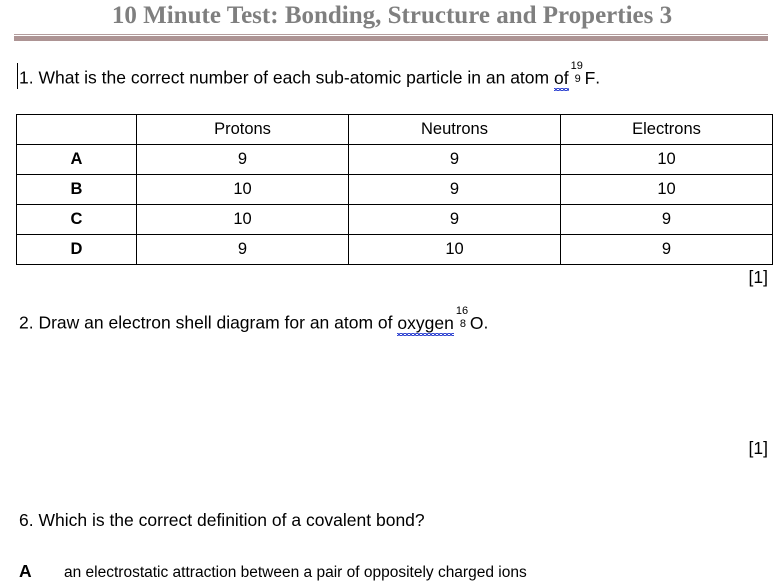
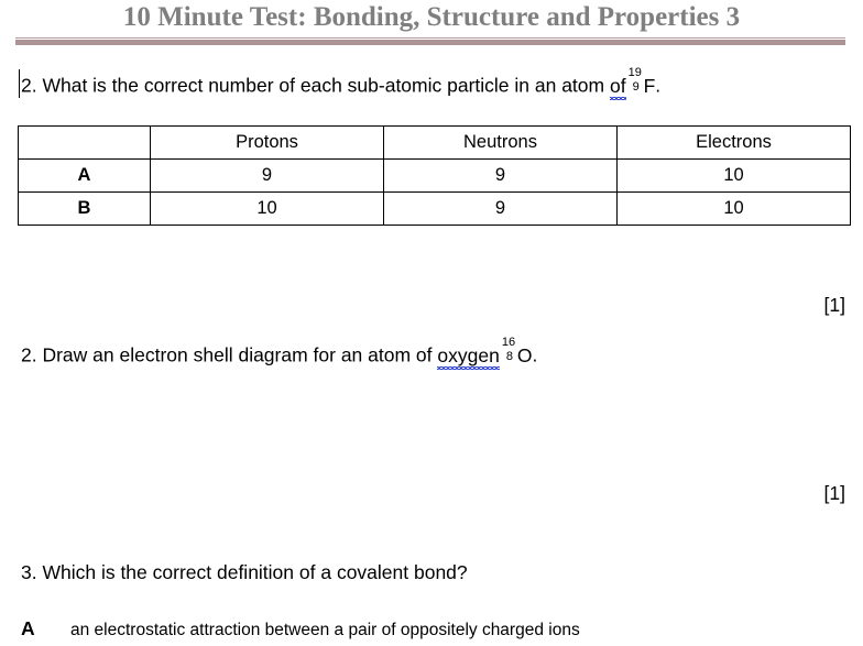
  10 Minute Test: Bonding, Structure and Properties 3
- 1. What is the correct number of each sub-atomic particle in an atom of
+ 2. What is the correct number of each sub-atomic particle in an atom of
  19
  9
  F.
  	Protons	Neutrons	Electrons
  A	9	9	10
  B	10	9	10
- C	10	9	9
- D	9	10	9
  [1]
  2. Draw an electron shell diagram for an atom of oxygen
  16
  8
  O.
  [1]
- 6. Which is the correct definition of a covalent bond?
+ 3. Which is the correct definition of a covalent bond?
  A an electrostatic attraction between a pair of oppositely charged ions
